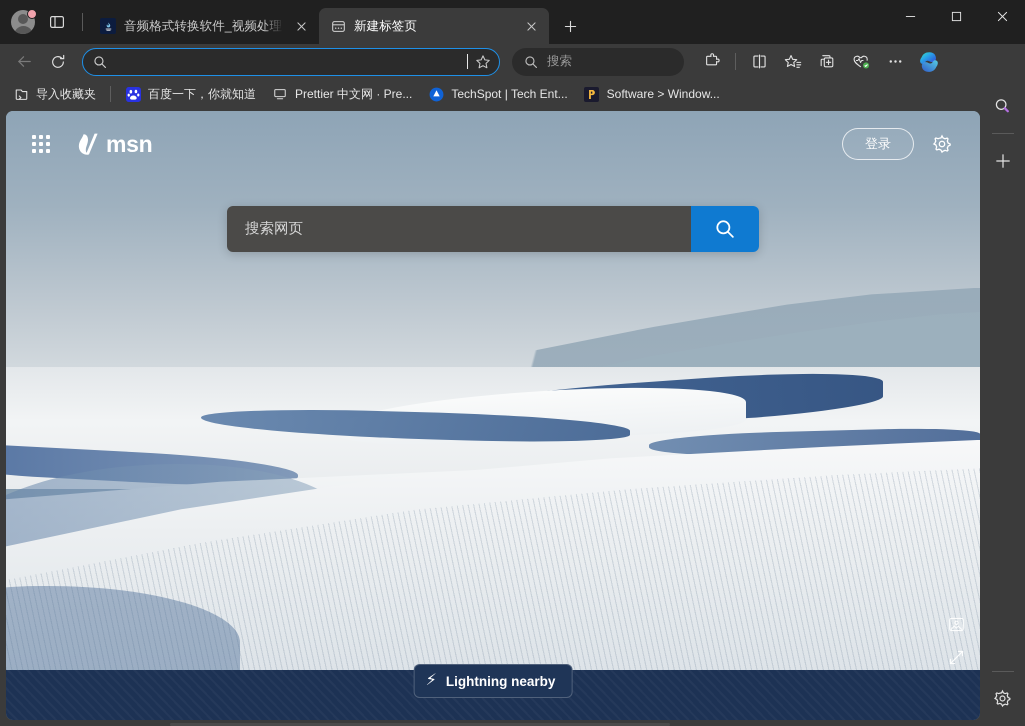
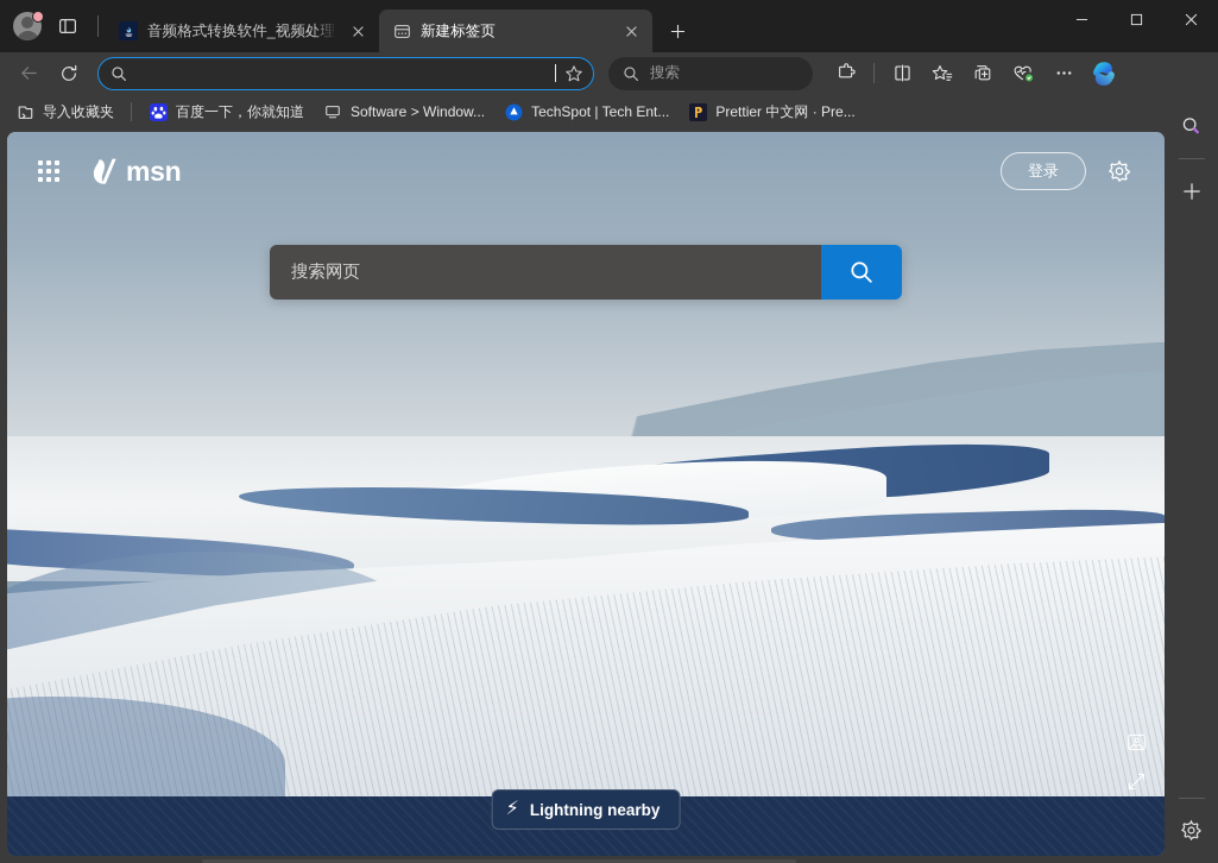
  音频格式转换软件_视频处理
  新建标签页
  搜索
  导入收藏夹
  百度一下，你就知道
- Prettier 中文网 · Pre...
+ Software > Window...
  TechSpot | Tech Ent...
- Software > Window...
+ Prettier 中文网 · Pre...
  msn
  登录
  搜索网页
  ⚡
  Lightning nearby
